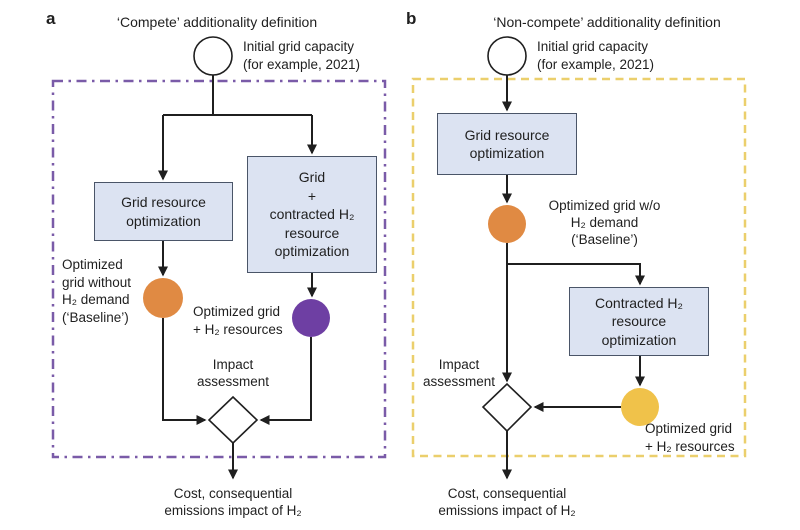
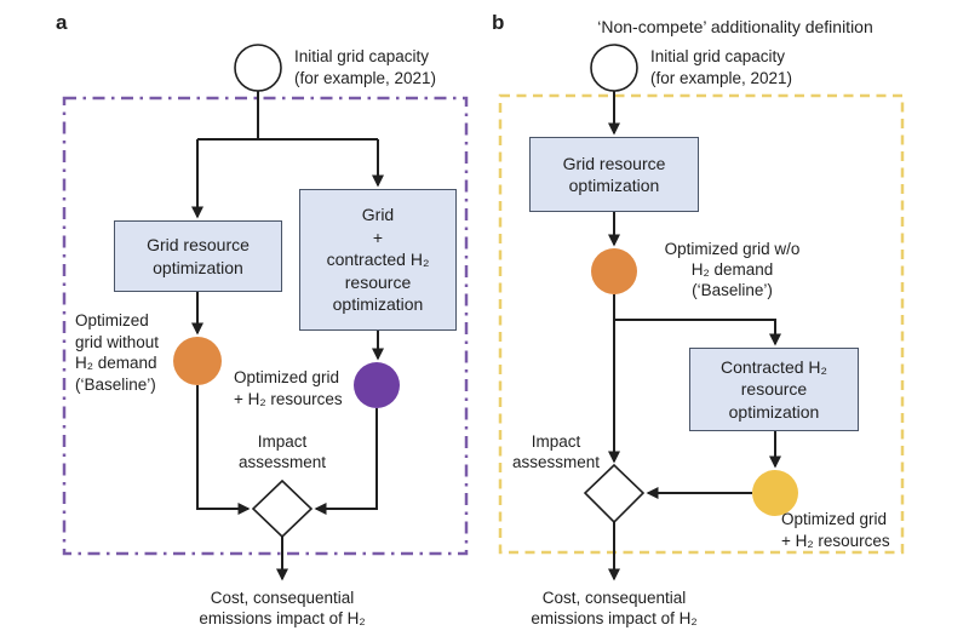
  a
- ‘Compete’ additionality definition
  Initial grid capacity
  (for example, 2021)
  Grid resource
  optimization
  Grid
  +
  contracted H₂
  resource
  optimization
  Optimized
  grid without
  H₂ demand
  (‘Baseline’)
  Optimized grid
  + H₂ resources
  Impact
  assessment
  Cost, consequential
  emissions impact of H₂
  b
  ‘Non-compete’ additionality definition
  Initial grid capacity
  (for example, 2021)
  Grid resource
  optimization
  Optimized grid w/o
  H₂ demand
  (‘Baseline’)
  Contracted H₂
  resource
  optimization
  Impact
  assessment
  Optimized grid
  + H₂ resources
  Cost, consequential
  emissions impact of H₂
